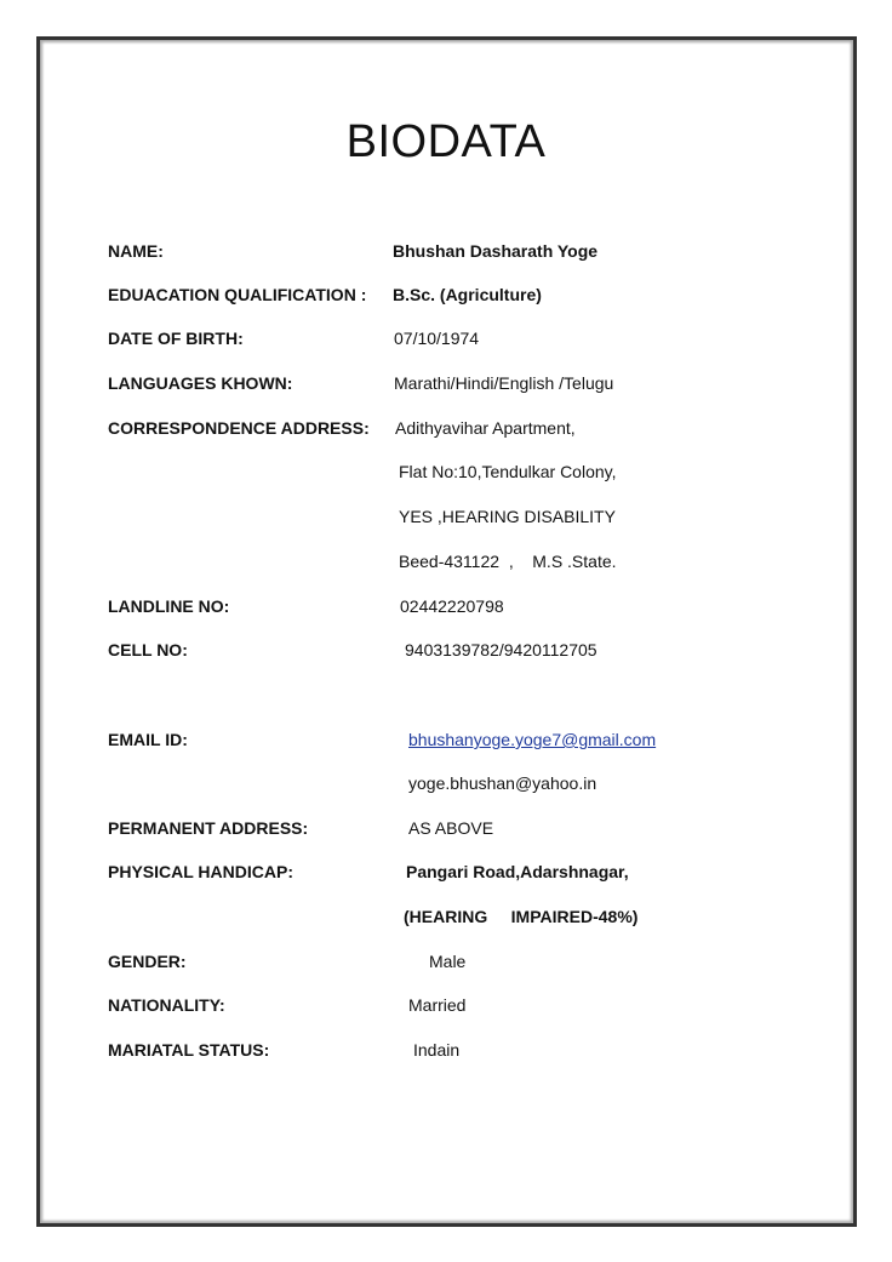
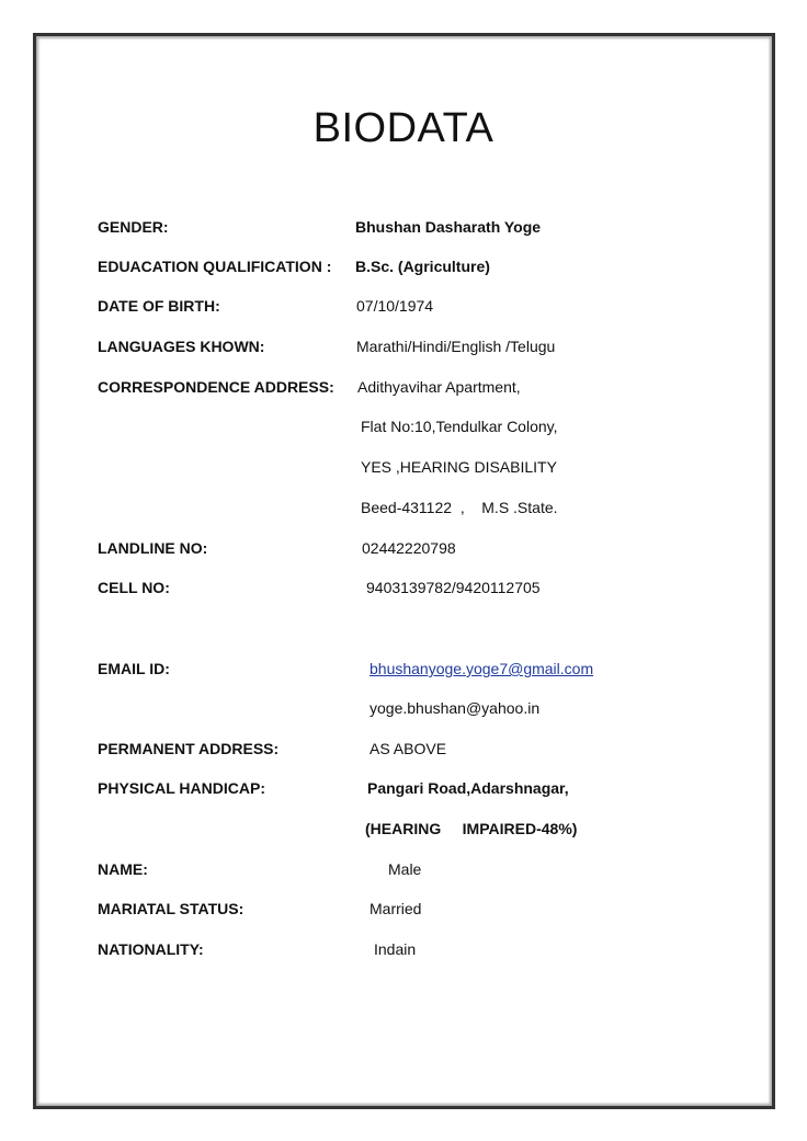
  BIODATA
- NAME:
+ GENDER:
  Bhushan Dasharath Yoge
  EDUACATION QUALIFICATION :
  B.Sc. (Agriculture)
  DATE OF BIRTH:
  07/10/1974
  LANGUAGES KHOWN:
  Marathi/Hindi/English /Telugu
  CORRESPONDENCE ADDRESS:
  Adithyavihar Apartment,
  Flat No:10,Tendulkar Colony,
  YES ,HEARING DISABILITY
  Beed-431122 , M.S .State.
  LANDLINE NO:
  02442220798
  CELL NO:
  9403139782/9420112705
  EMAIL ID:
  bhushanyoge.yoge7@gmail.com
  yoge.bhushan@yahoo.in
  PERMANENT ADDRESS:
  AS ABOVE
  PHYSICAL HANDICAP:
  Pangari Road,Adarshnagar,
  (HEARING IMPAIRED-48%)
- GENDER:
+ NAME:
  Male
- NATIONALITY:
+ MARIATAL STATUS:
  Married
- MARIATAL STATUS:
+ NATIONALITY:
  Indain
